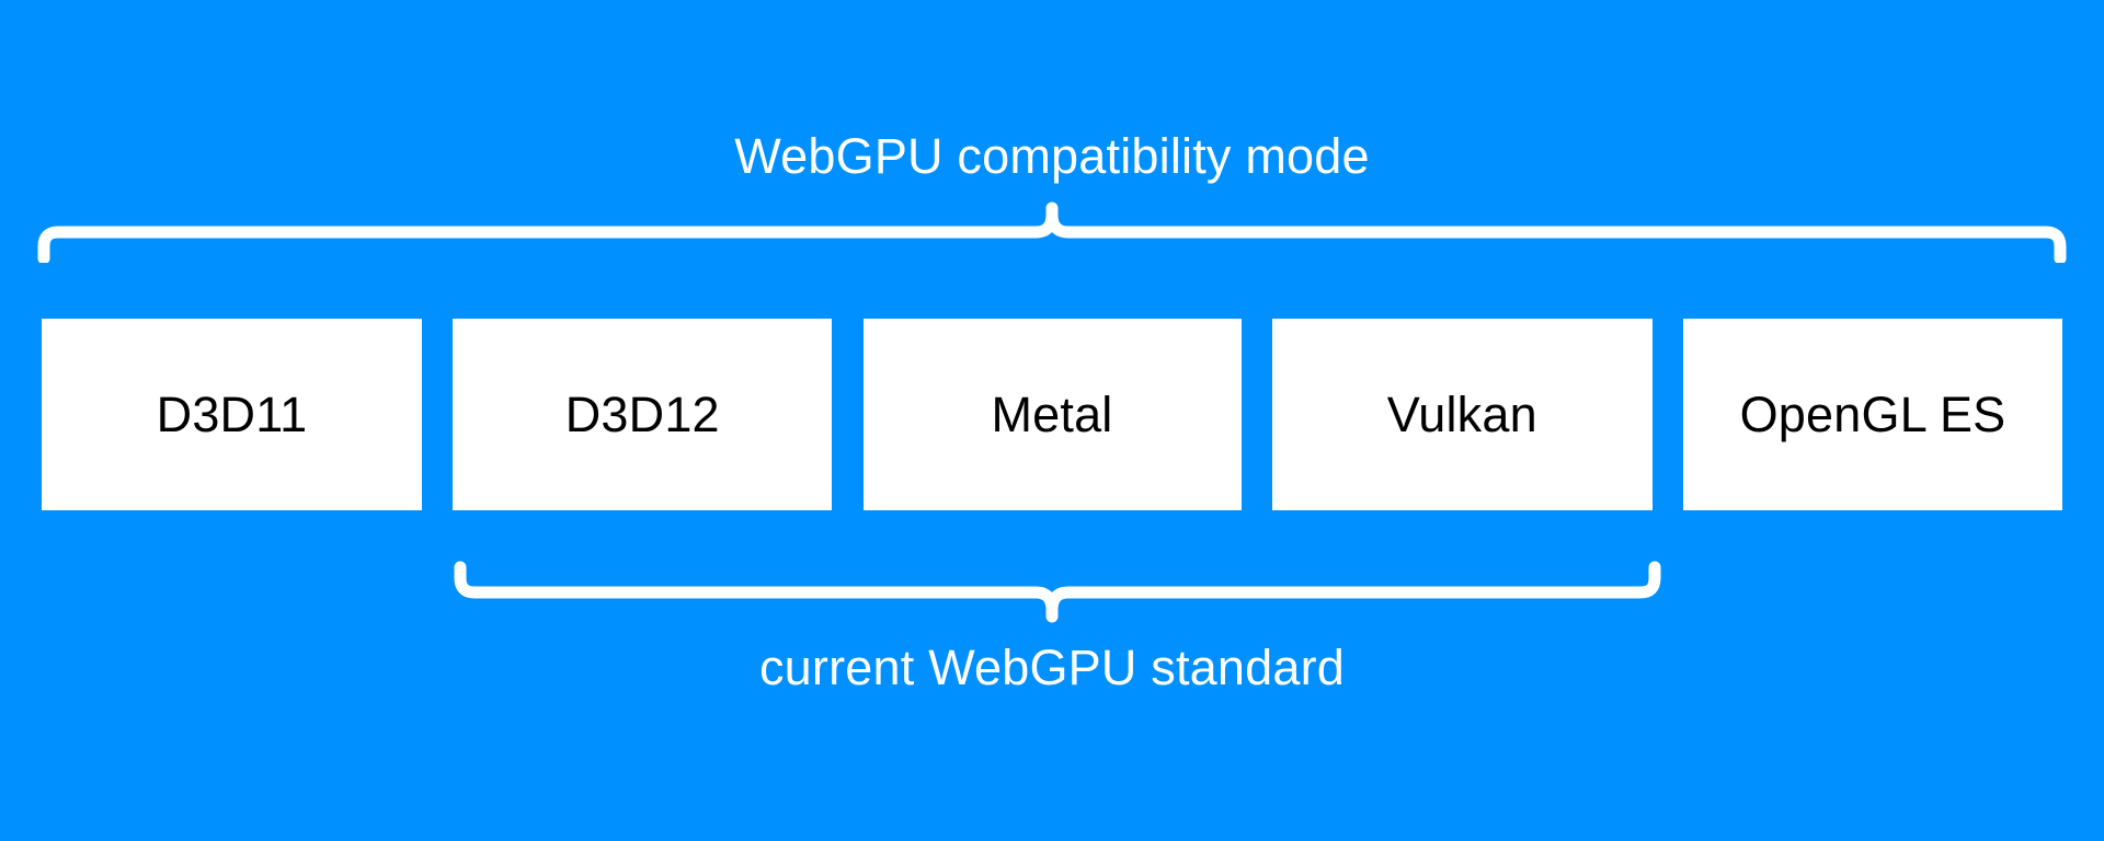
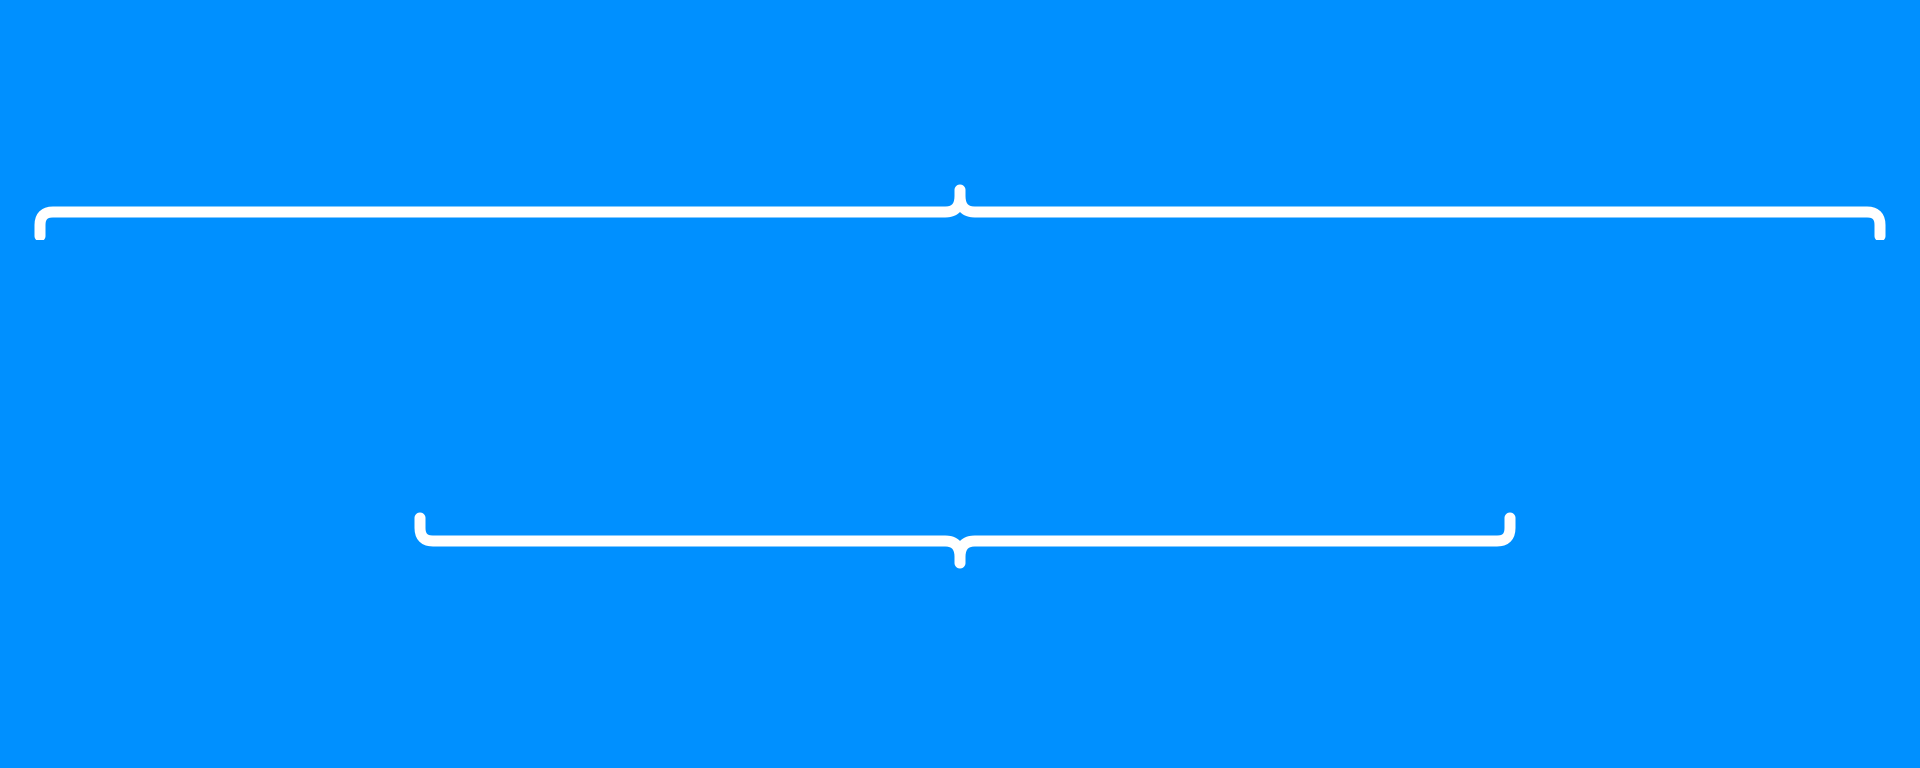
- WebGPU compatibility mode
- D3D11
- D3D12
- Metal
- Vulkan
- OpenGL ES
- current WebGPU standard
